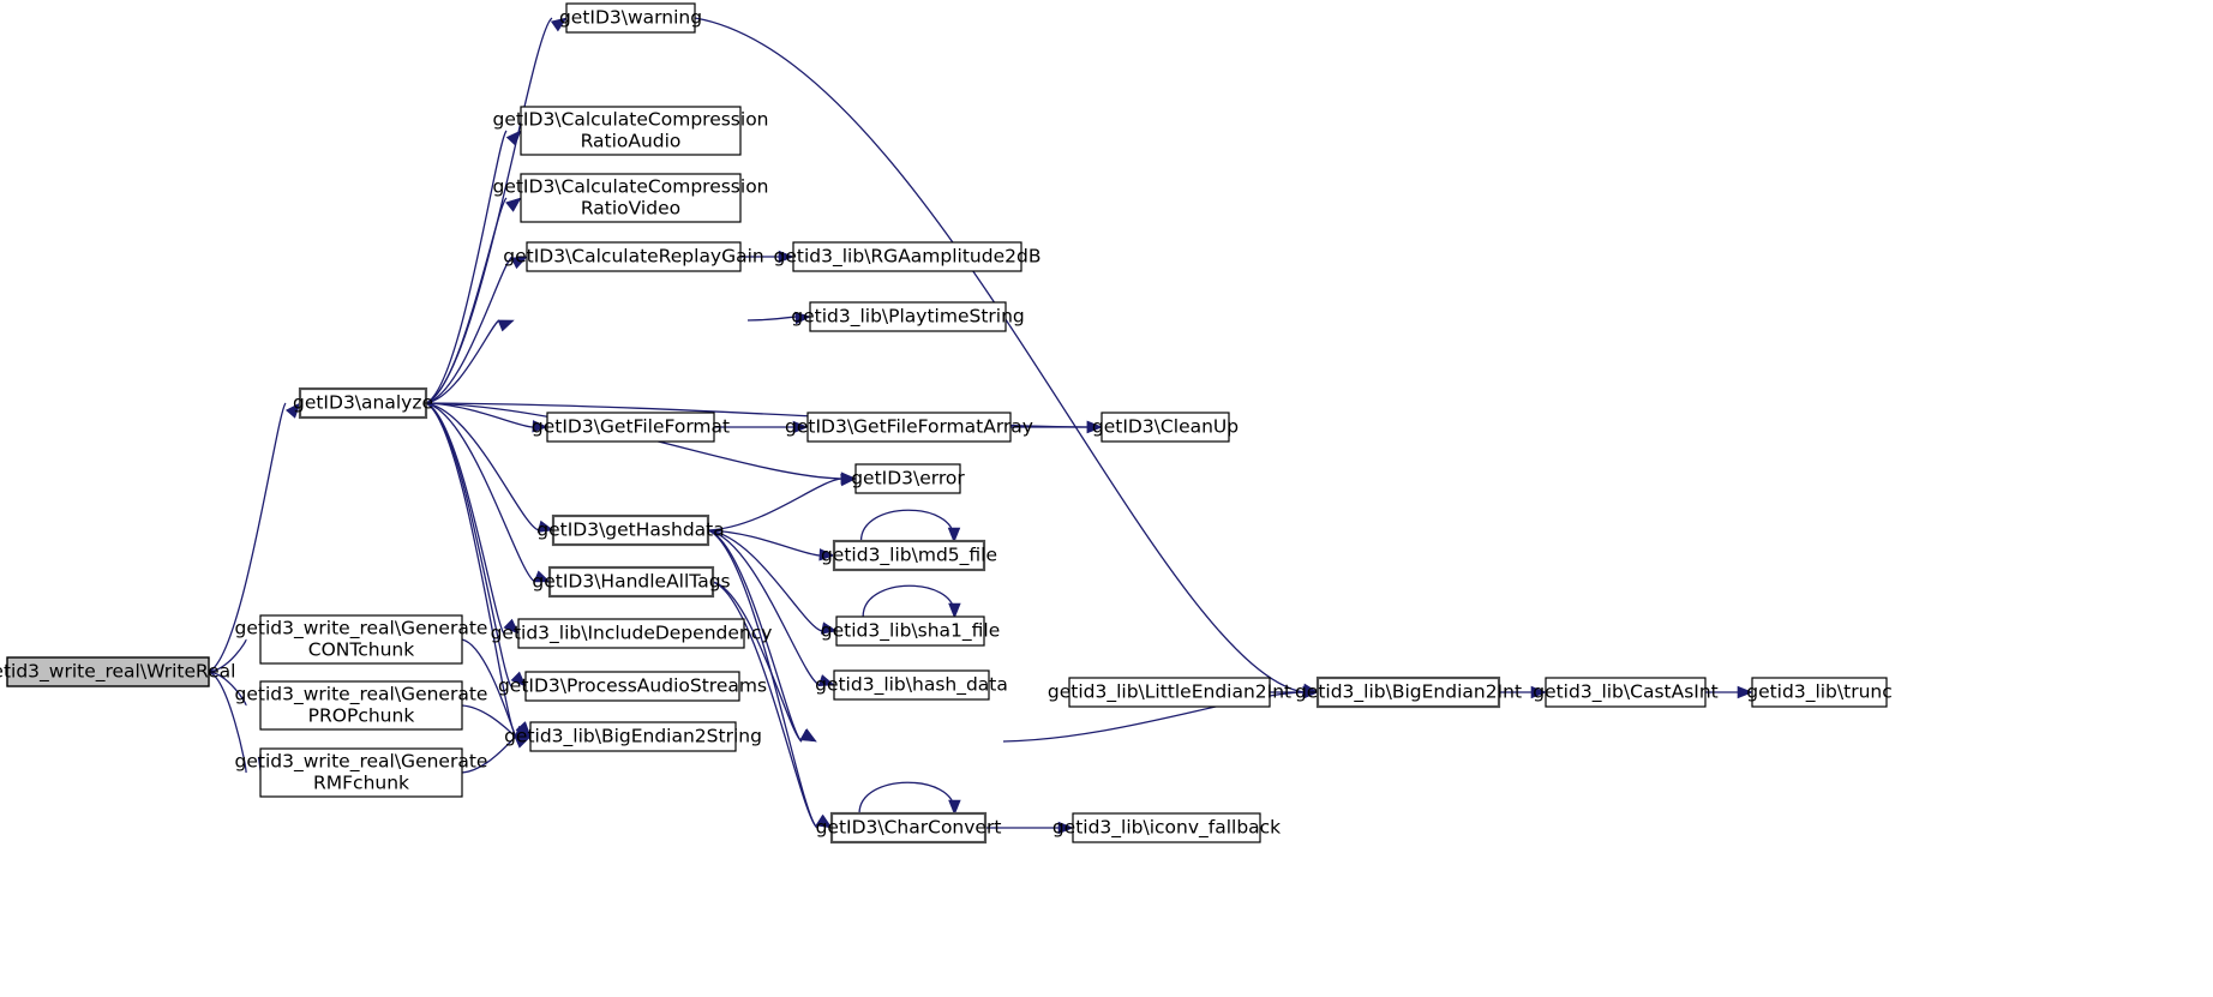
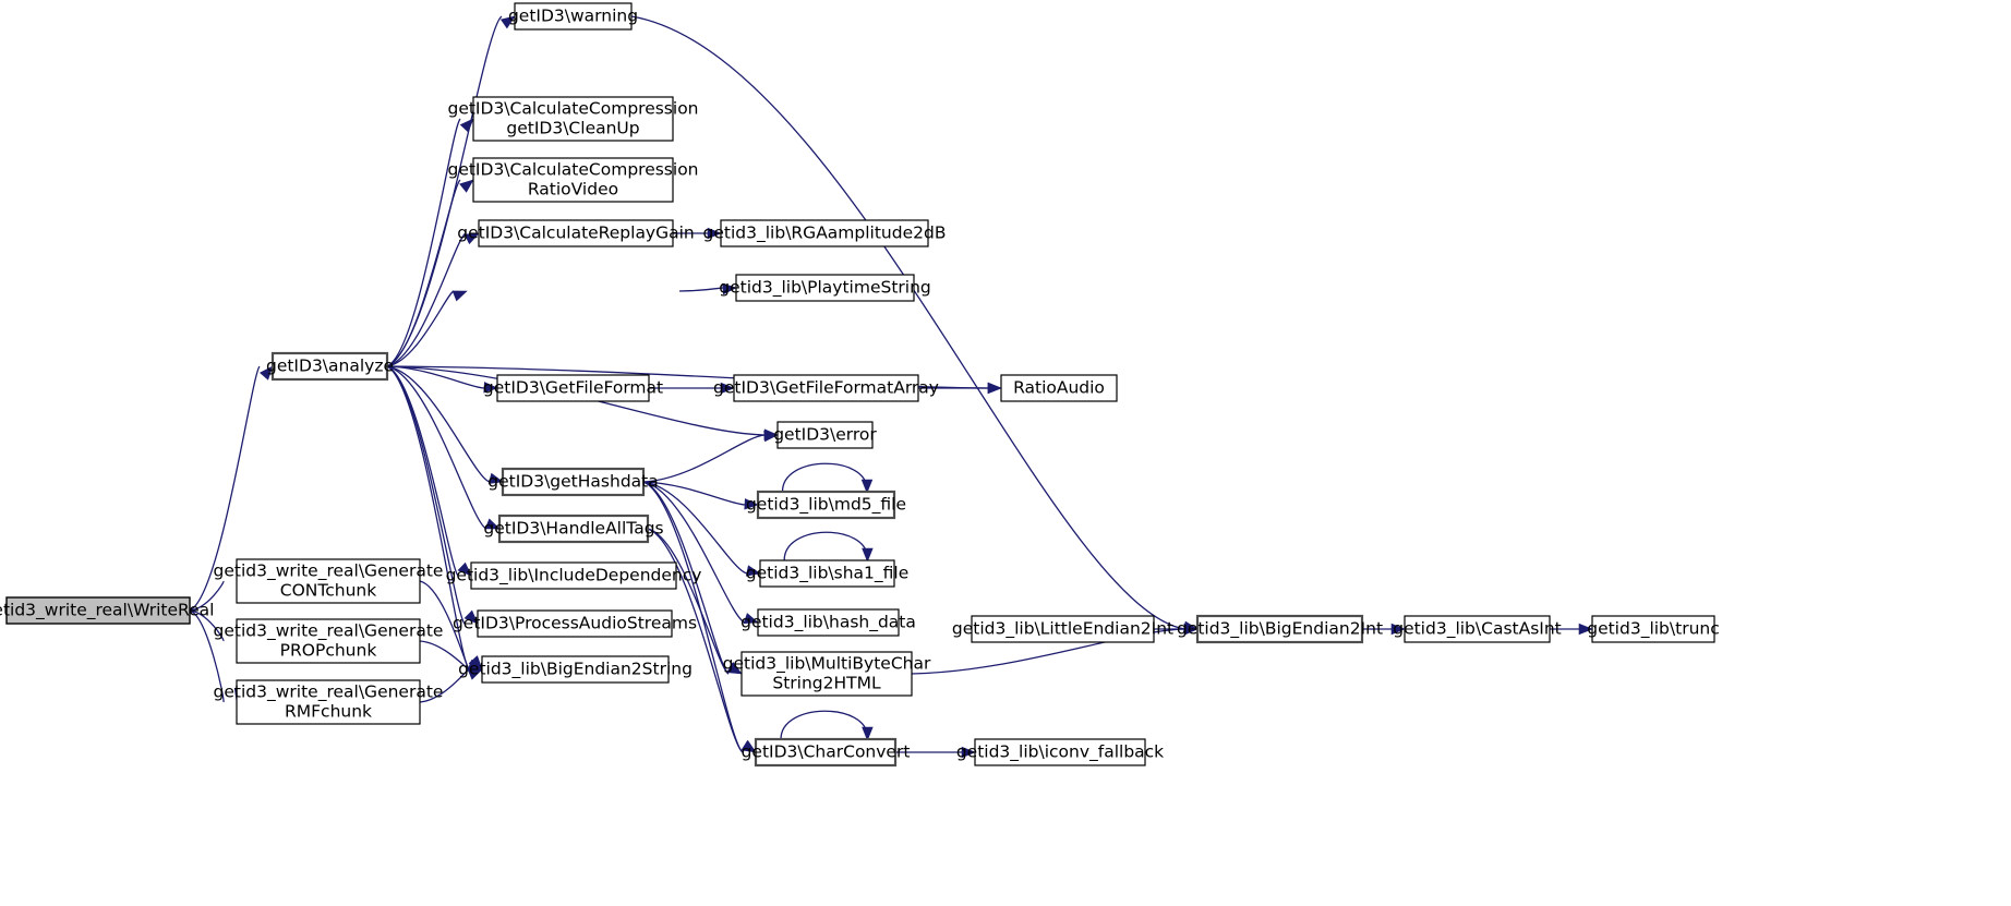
  tid3_write_real\WriteReal
  getid3_write_real\Generate
  CONTchunk
  getid3_write_real\Generate
  PROPchunk
  getid3_write_real\Generate
  RMFchunk
  getID3\analyze
  getID3\warning
  getID3\CalculateCompression
- RatioAudio
+ getID3\CleanUp
  getID3\CalculateCompression
  RatioVideo
  getID3\CalculateReplayGain
  getid3_lib\RGAamplitude2dB
  getid3_lib\PlaytimeString
  getID3\GetFileFormat
  getID3\GetFileFormatArray
- getID3\CleanUp
+ RatioAudio
  getID3\error
  getID3\getHashdata
  getid3_lib\md5_file
  getID3\HandleAllTags
  getid3_lib\sha1_file
  getid3_lib\IncludeDependency
  getid3_lib\hash_data
  getID3\ProcessAudioStreams
  getid3_lib\BigEndian2String
+ getid3_lib\MultiByteChar
+ String2HTML
  getid3_lib\LittleEndian2Int
  getid3_lib\BigEndian2Int
  getid3_lib\CastAsInt
  getid3_lib\trunc
  getID3\CharConvert
  getid3_lib\iconv_fallback
